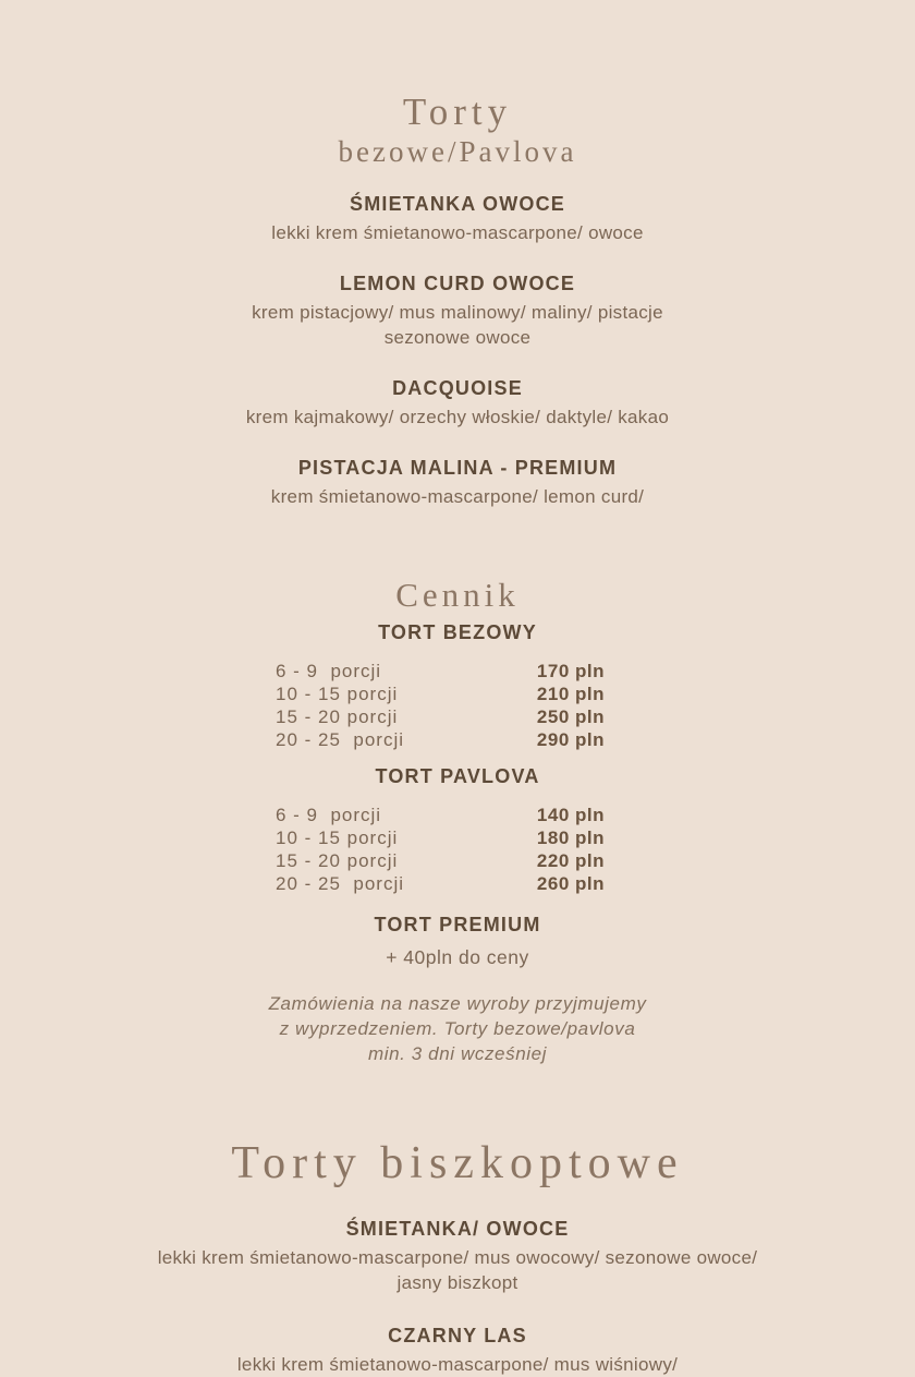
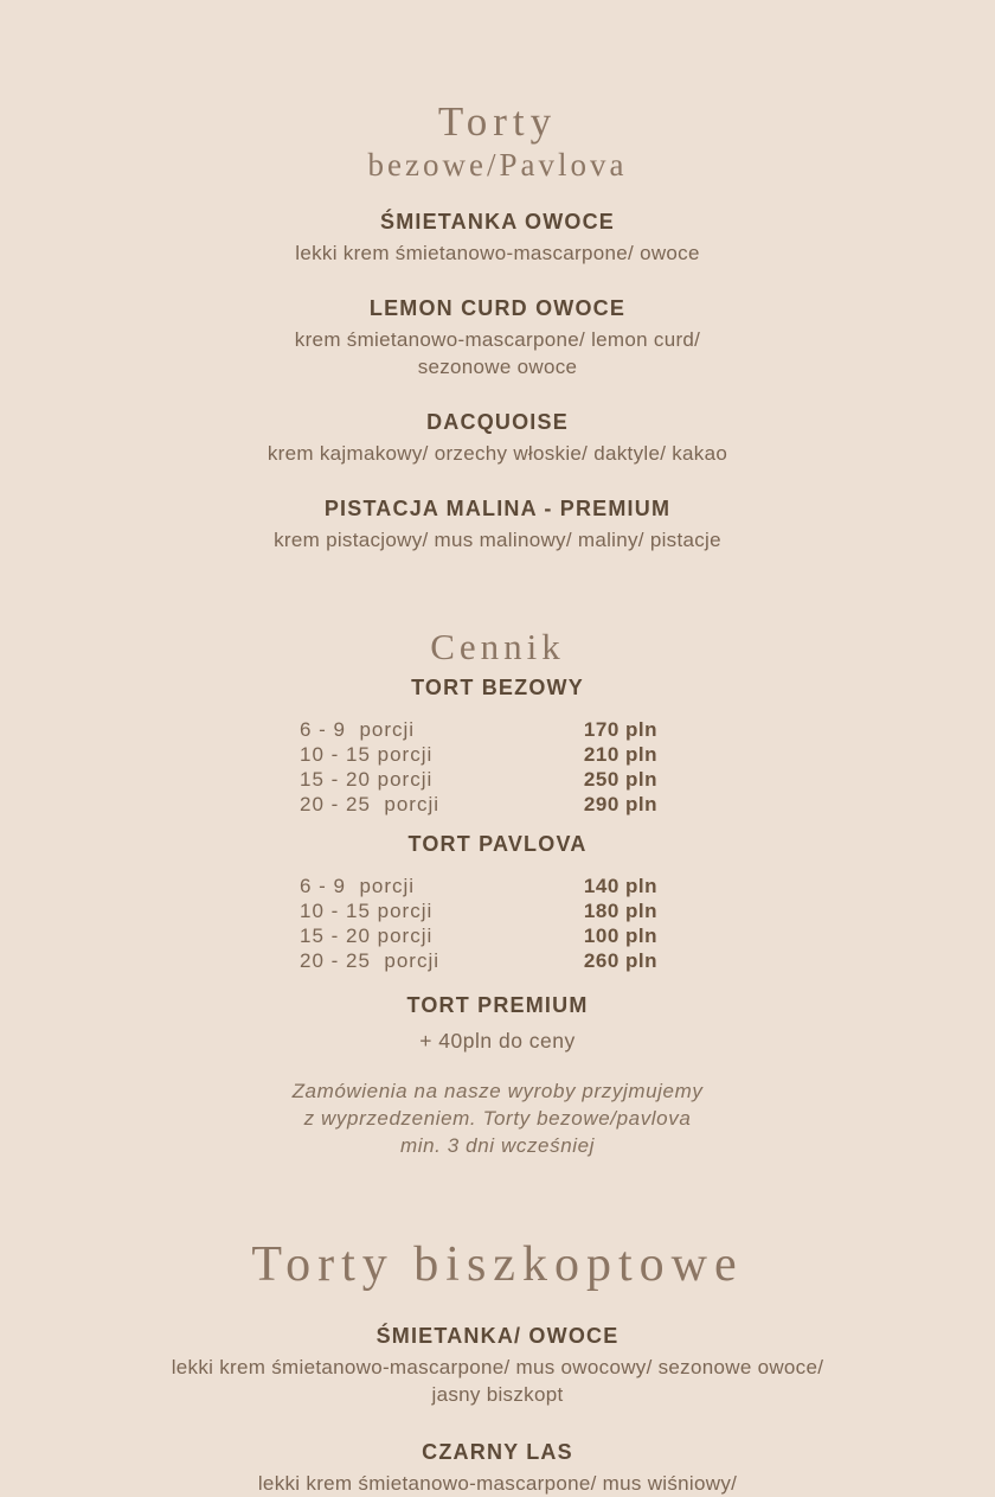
  Torty
  bezowe/Pavlova
  ŚMIETANKA OWOCE
  lekki krem śmietanowo-mascarpone/ owoce
  LEMON CURD OWOCE
- krem pistacjowy/ mus malinowy/ maliny/ pistacje
+ krem śmietanowo-mascarpone/ lemon curd/
  sezonowe owoce
  DACQUOISE
  krem kajmakowy/ orzechy włoskie/ daktyle/ kakao
  PISTACJA MALINA - PREMIUM
- krem śmietanowo-mascarpone/ lemon curd/
+ krem pistacjowy/ mus malinowy/ maliny/ pistacje
  Cennik
  TORT BEZOWY
  6 - 9 porcji
  170 pln
  10 - 15 porcji
  210 pln
  15 - 20 porcji
  250 pln
  20 - 25 porcji
  290 pln
  TORT PAVLOVA
  6 - 9 porcji
  140 pln
  10 - 15 porcji
  180 pln
  15 - 20 porcji
- 220 pln
+ 100 pln
  20 - 25 porcji
  260 pln
  TORT PREMIUM
  + 40pln do ceny
  Zamówienia na nasze wyroby przyjmujemy
  z wyprzedzeniem. Torty bezowe/pavlova
  min. 3 dni wcześniej
  Torty biszkoptowe
  ŚMIETANKA/ OWOCE
  lekki krem śmietanowo-mascarpone/ mus owocowy/ sezonowe owoce/
  jasny biszkopt
  CZARNY LAS
  lekki krem śmietanowo-mascarpone/ mus wiśniowy/
